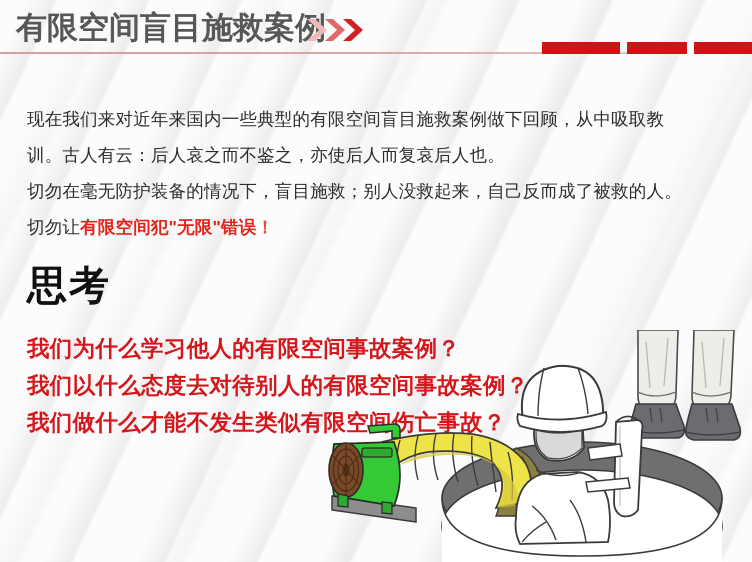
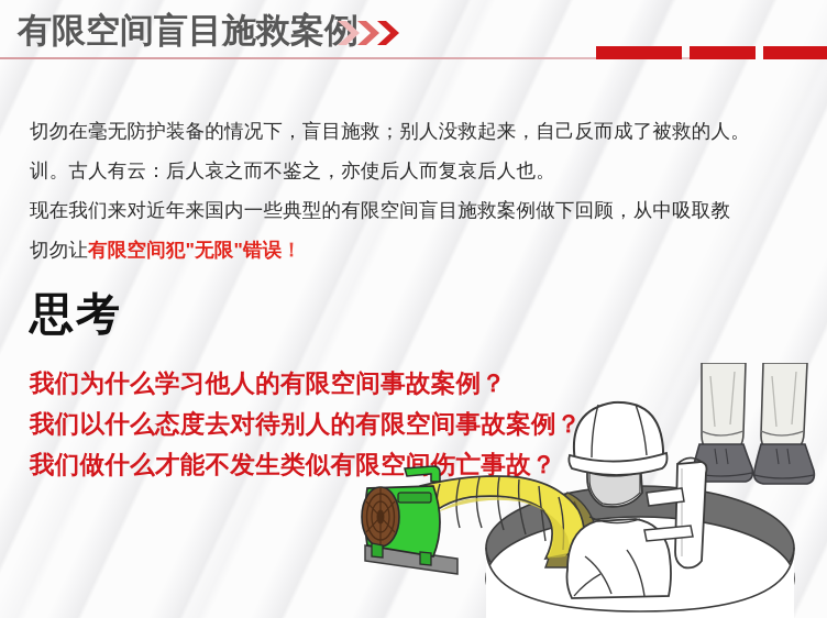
  有限空间盲目施救案例
- 现在我们来对近年来国内一些典型的有限空间盲目施救案例做下回顾，从中吸取教
+ 切勿在毫无防护装备的情况下，盲目施救；别人没救起来，自己反而成了被救的人。
  训。古人有云：后人哀之而不鉴之，亦使后人而复哀后人也。
- 切勿在毫无防护装备的情况下，盲目施救；别人没救起来，自己反而成了被救的人。
+ 现在我们来对近年来国内一些典型的有限空间盲目施救案例做下回顾，从中吸取教
  切勿让有限空间犯"无限"错误！
  思考
  我们为什么学习他人的有限空间事故案例？
  我们以什么态度去对待别人的有限空间事故案例？
  我们做什么才能不发生类似有限空间伤亡事故？
